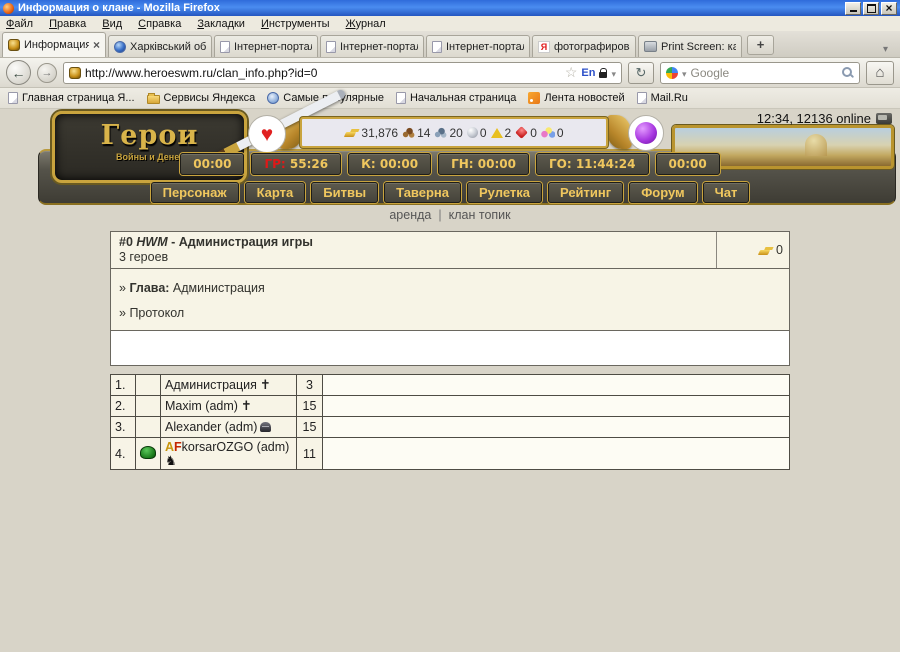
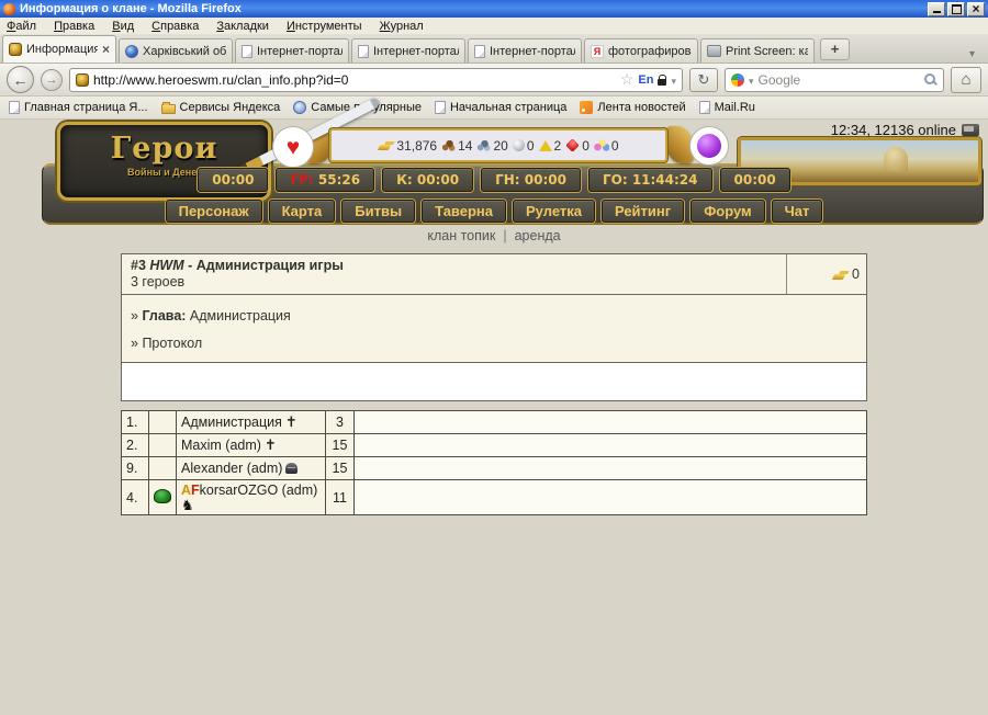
  Информация о клане - Mozilla Firefox
  Файл
  Правка
  Вид
  Справка
  Закладки
  Инструменты
  Журнал
  Інтернет-порта
  Інтернет-порта
  Інтернет-порта
  Я
  Print Screen: ка
  +
  http://www.heroeswm.ru/clan_info.php?id=0
  En
  Google
  Главная страница Я...
  Сервисы Яндекса
  Самыелярные
  Начальная страница
  Лента новостей
  Mail.Ru
  Герои
  Войны и Дене
  ♥
  31,876
  14
  20
  0
  2
  0
  0
  12:34, 12136 online
  00:00
  ГР: 55:26
  К: 00:00
  ГН: 00:00
  ГО: 11:44:24
  00:00
  Персонаж
  Карта
  Битвы
  Таверна
  Рулетка
  Рейтинг
  Форум
  Чат
- аренда
+ клан топик
  |
- клан топик
+ аренда
- #0 HWM - Администрация игры
+ #3 HWM - Администрация игры
  3 героев
  0
  » Глава: Администрация
  » Протокол
  1.		Администрация ✝	3
  2.		Maxim (adm) ✝	15
- 3.		Alexander (adm)	15
+ 9.		Alexander (adm)	15
  4.		АFkorsarOZGO (adm)♞	11
